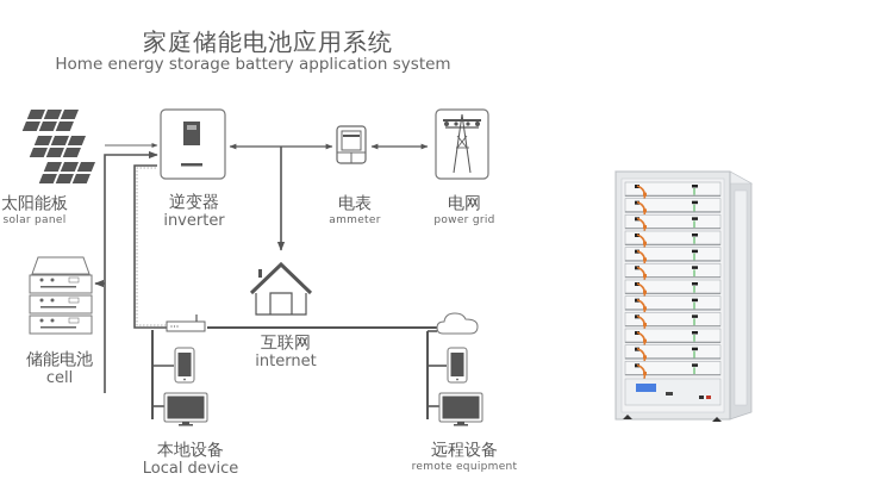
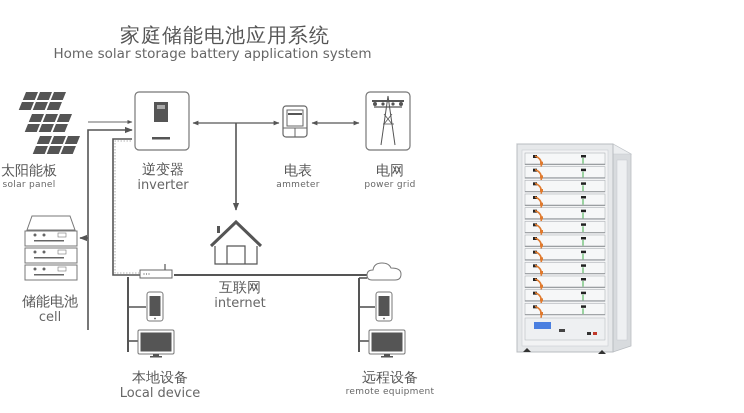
  家庭储能电池应用系统
- Home energy storage battery application system
+ Home solar storage battery application system
  太阳能板
  solar panel
  逆变器
  inverter
  电表
  ammeter
  电网
  power grid
  储能电池
  cell
  互联网
  internet
  本地设备
  Local device
  远程设备
  remote equipment
